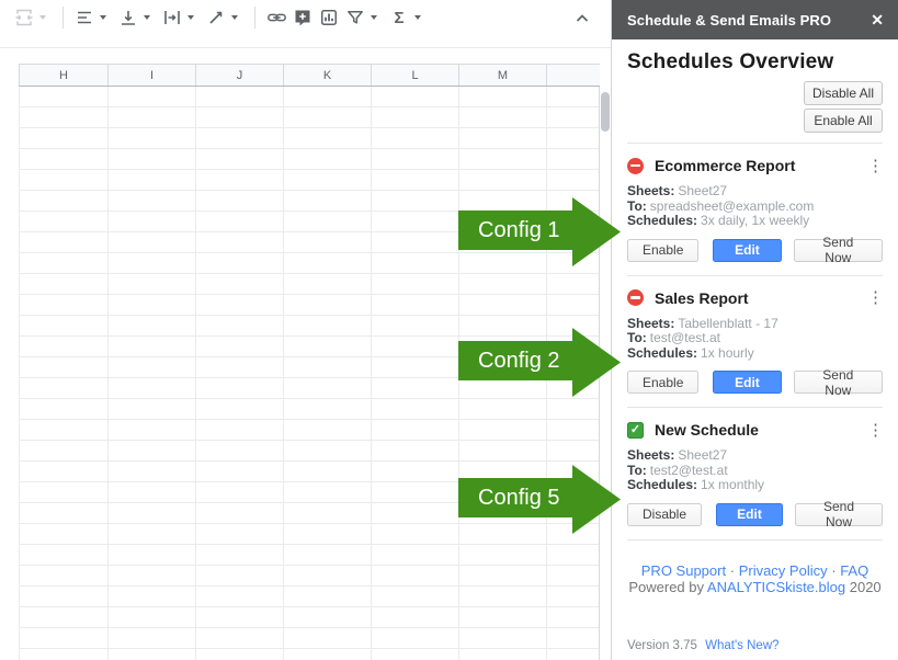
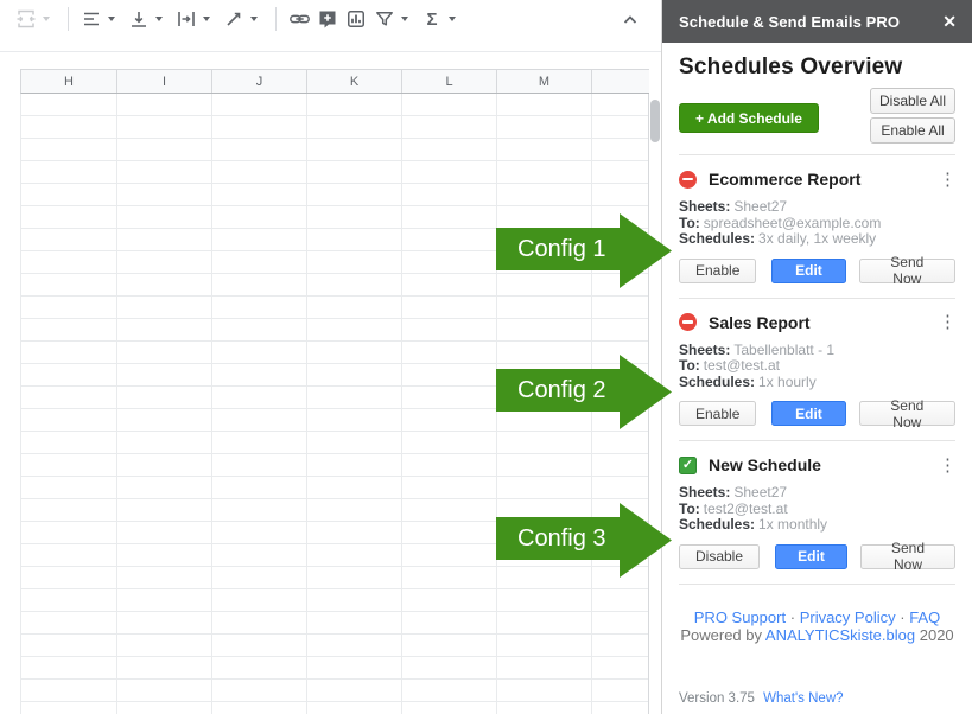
  Σ
  H
  I
  J
  K
  L
  M
  Schedule & Send Emails PRO
  ✕
  Schedules Overview
+ + Add Schedule
  Disable All
  Enable All
  Ecommerce Report
  ⋮
  Sheets: Sheet27
  To: spreadsheet@example.com
  Schedules: 3x daily, 1x weekly
  Enable
  Edit
  Send Now
  Sales Report
  ⋮
- Sheets: Tabellenblatt - 17
+ Sheets: Tabellenblatt - 1
  To: test@test.at
  Schedules: 1x hourly
  Enable
  Edit
  Send Now
  ✓
  New Schedule
  ⋮
  Sheets: Sheet27
  To: test2@test.at
  Schedules: 1x monthly
  Disable
  Edit
  Send Now
  PRO Support · Privacy Policy · FAQ
  Powered by ANALYTICSkiste.blog 2020
  Version 3.75 What's New?
  Config 1
  Config 2
- Config 5
+ Config 3
